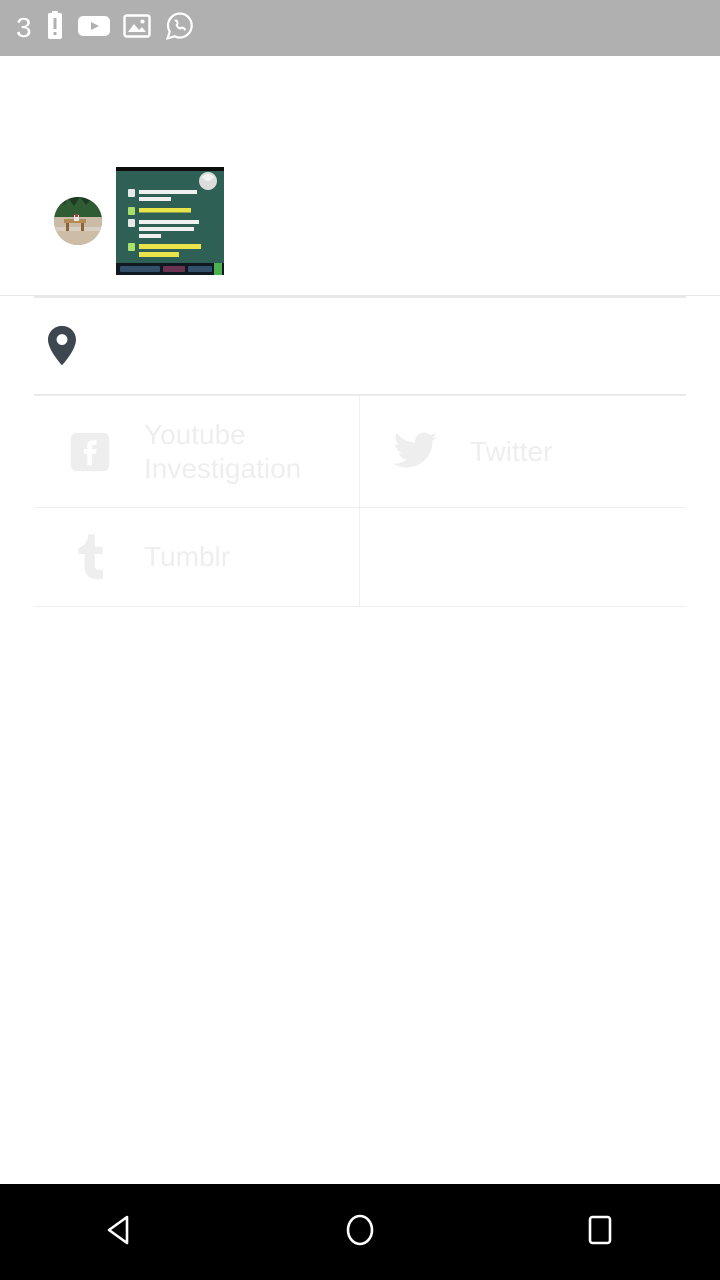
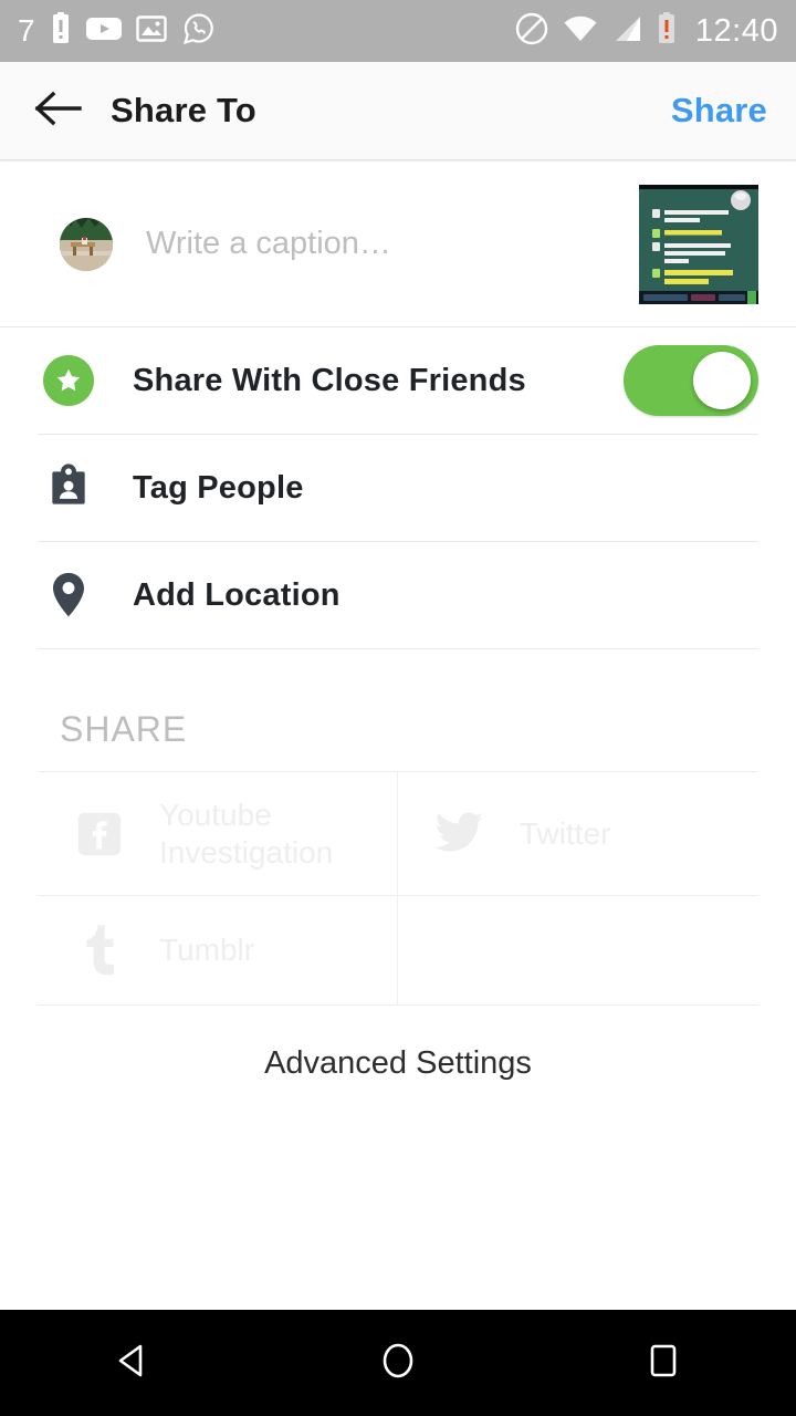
- 3
+ 7
+ 12:40
+ Share To
+ Share
+ Write a caption…
+ Share With Close Friends
+ Tag People
+ Add Location
+ SHARE
+ Advanced Settings
